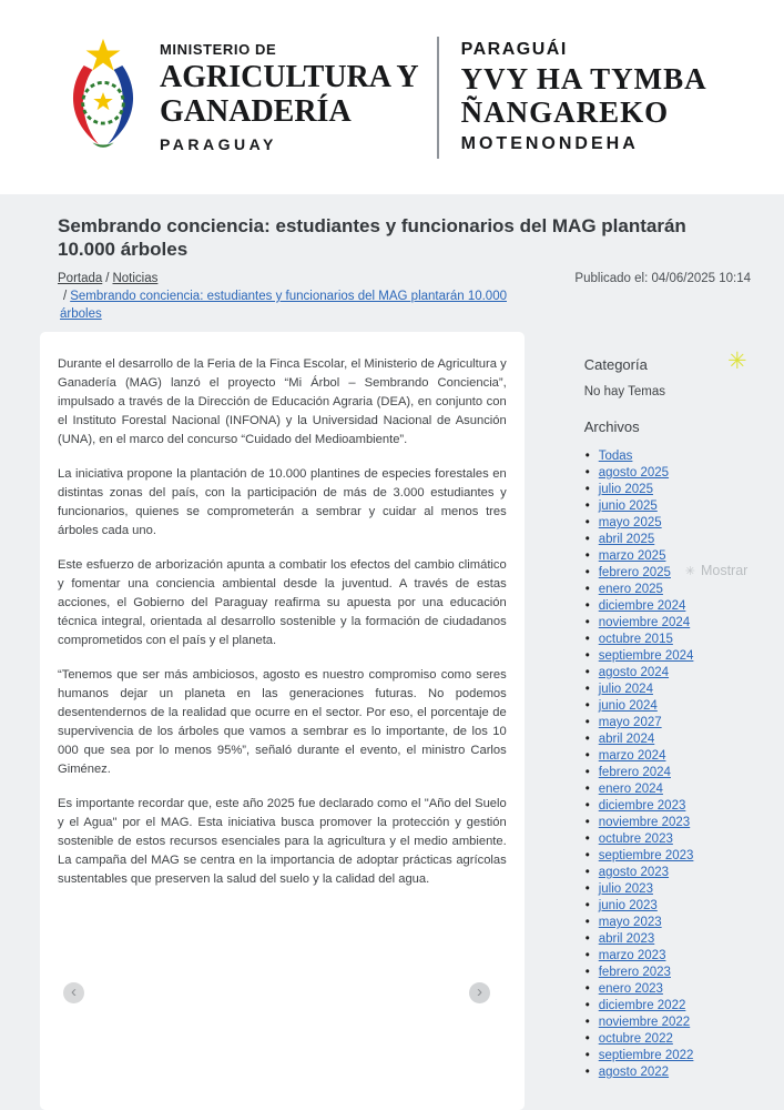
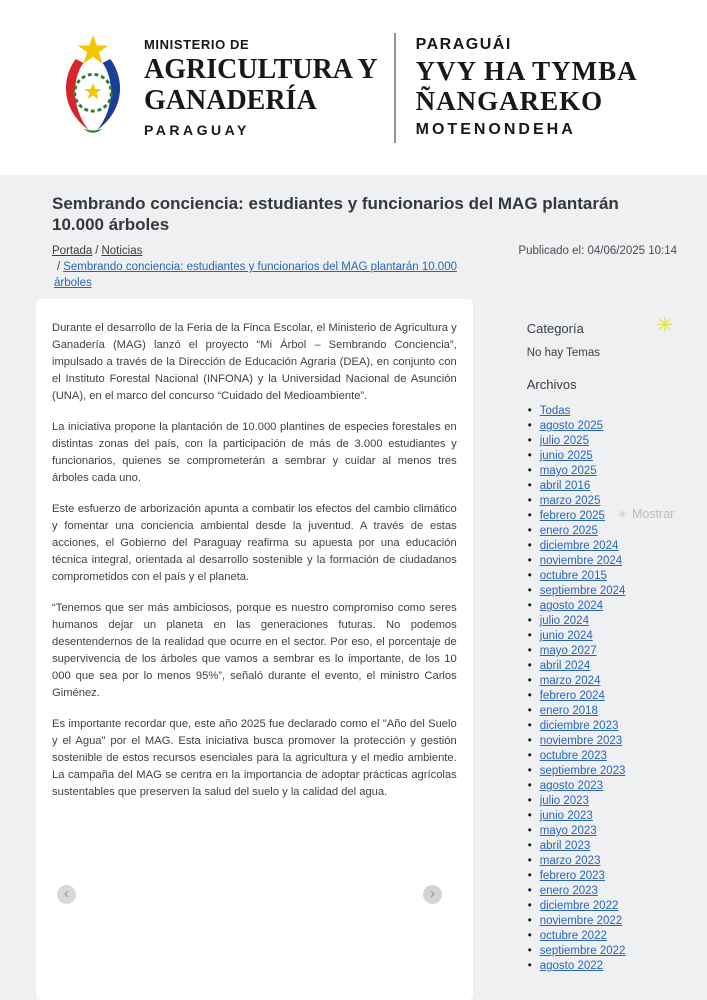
  MINISTERIO DE
  AGRICULTURA Y
  GANADERÍA
  PARAGUAY
  PARAGUÁI
  YVY HA TYMBA
  ÑANGAREKO
  MOTENONDEHA
  Sembrando conciencia: estudiantes y funcionarios del MAG plantarán 10.000 árboles
  Portada / Noticias
  / Sembrando conciencia: estudiantes y funcionarios del MAG plantarán 10.000 árboles
  Publicado el: 04/06/2025 10:14
  Durante el desarrollo de la Feria de la Finca Escolar, el Ministerio de Agricultura y Ganadería (MAG) lanzó el proyecto “Mi Árbol – Sembrando Conciencia”, impulsado a través de la Dirección de Educación Agraria (DEA), en conjunto con el Instituto Forestal Nacional (INFONA) y la Universidad Nacional de Asunción (UNA), en el marco del concurso “Cuidado del Medioambiente”.
  La iniciativa propone la plantación de 10.000 plantines de especies forestales en distintas zonas del país, con la participación de más de 3.000 estudiantes y funcionarios, quienes se comprometerán a sembrar y cuidar al menos tres árboles cada uno.
  Este esfuerzo de arborización apunta a combatir los efectos del cambio climático y fomentar una conciencia ambiental desde la juventud. A través de estas acciones, el Gobierno del Paraguay reafirma su apuesta por una educación técnica integral, orientada al desarrollo sostenible y la formación de ciudadanos comprometidos con el país y el planeta.
- “Tenemos que ser más ambiciosos, agosto es nuestro compromiso como seres humanos dejar un planeta en las generaciones futuras. No podemos desentendernos de la realidad que ocurre en el sector. Por eso, el porcentaje de supervivencia de los árboles que vamos a sembrar es lo importante, de los 10 000 que sea por lo menos 95%”, señaló durante el evento, el ministro Carlos Giménez.
+ “Tenemos que ser más ambiciosos, porque es nuestro compromiso como seres humanos dejar un planeta en las generaciones futuras. No podemos desentendernos de la realidad que ocurre en el sector. Por eso, el porcentaje de supervivencia de los árboles que vamos a sembrar es lo importante, de los 10 000 que sea por lo menos 95%”, señaló durante el evento, el ministro Carlos Giménez.
  Es importante recordar que, este año 2025 fue declarado como el "Año del Suelo y el Agua" por el MAG. Esta iniciativa busca promover la protección y gestión sostenible de estos recursos esenciales para la agricultura y el medio ambiente. La campaña del MAG se centra en la importancia de adoptar prácticas agrícolas sustentables que preserven la salud del suelo y la calidad del agua.
  ‹
  ›
  Categoría
  No hay Temas
  Archivos
  Todas
  agosto 2025
  julio 2025
  junio 2025
  mayo 2025
- abril 2025
+ abril 2016
  marzo 2025
  febrero 2025
  enero 2025
  diciembre 2024
  noviembre 2024
  octubre 2015
  septiembre 2024
  agosto 2024
  julio 2024
  junio 2024
  mayo 2027
  abril 2024
  marzo 2024
  febrero 2024
- enero 2024
+ enero 2018
  diciembre 2023
  noviembre 2023
  octubre 2023
  septiembre 2023
  agosto 2023
  julio 2023
  junio 2023
  mayo 2023
  abril 2023
  marzo 2023
  febrero 2023
  enero 2023
  diciembre 2022
  noviembre 2022
  octubre 2022
  septiembre 2022
  agosto 2022
  ✳
  Mostrar
  ✳
